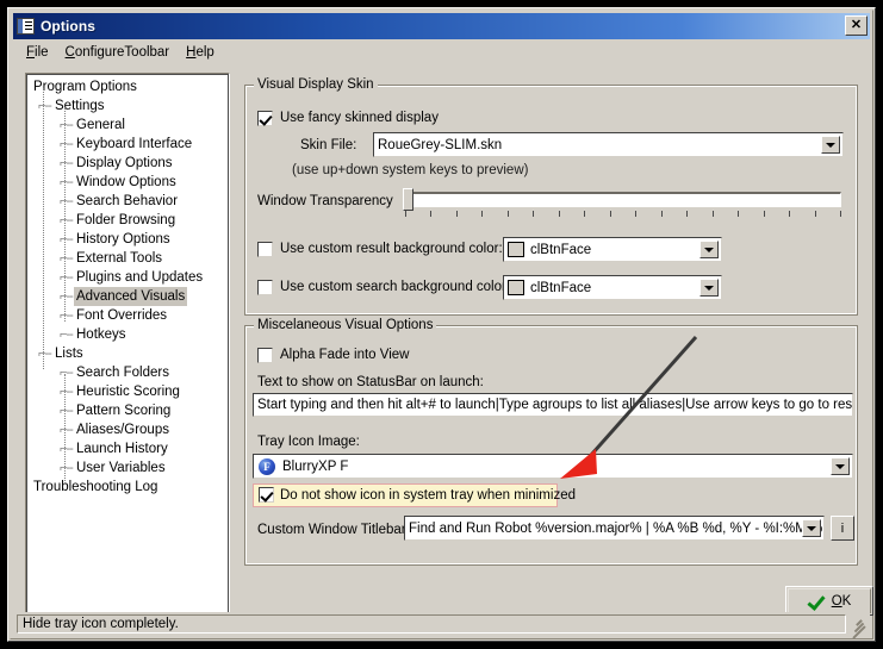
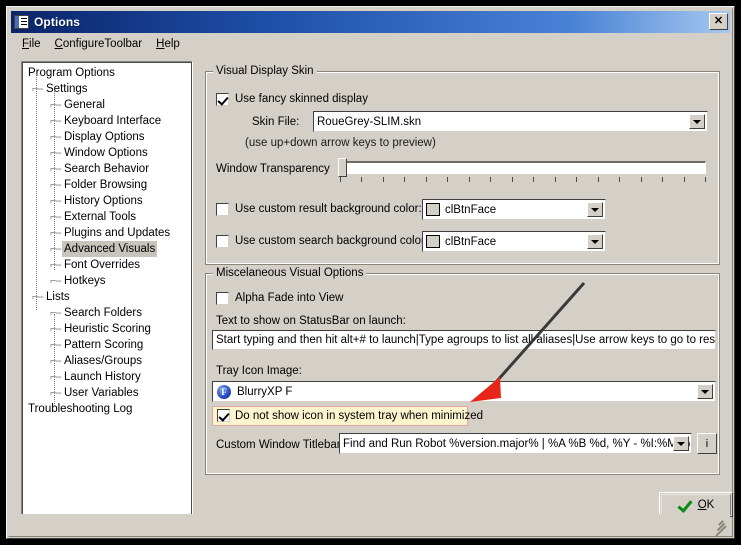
  Options
  ✕
  File
  ConfigureToolbar
  Help
  Program Options
  ⌐--
  Settings
  ⌐--
  General
  ⌐--
  Keyboard Interface
  ⌐--
  Display Options
  ⌐--
  Window Options
  ⌐--
  Search Behavior
  ⌐--
  Folder Browsing
  ⌐--
  History Options
  ⌐--
  External Tools
  ⌐--
  Plugins and Updates
  ⌐--
  Advanced Visuals
  ⌐--
  Font Overrides
  ⌐--
  Hotkeys
  ⌐--
  Lists
  ⌐--
  Search Folders
  ⌐--
  Heuristic Scoring
  ⌐--
  Pattern Scoring
  ⌐--
  Aliases/Groups
  ⌐--
  Launch History
  ⌐--
  User Variables
  Troubleshooting Log
  Visual Display Skin
  Use fancy skinned display
  Skin File:
  RoueGrey-SLIM.skn
- (use up+down system keys to preview)
+ (use up+down arrow keys to preview)
  Window Transparency
  Use custom result background color:
  clBtnFace
  Use custom search background colo
  clBtnFace
  Miscelaneous Visual Options
  Alpha Fade into View
  Text to show on StatusBar on launch:
  Start typing and then hit alt+# to launch|Type agroups to list al aliases|Use arrow keys to go to res
  Tray Icon Image:
  F
  BlurryXP F
  Do not show icon in system tray when minimized
  Custom Window Titleba
  Find and Run Robot %version.major% | %A %B %d, %Y - %I:%
  i
  OK
- Hide tray icon completely.
